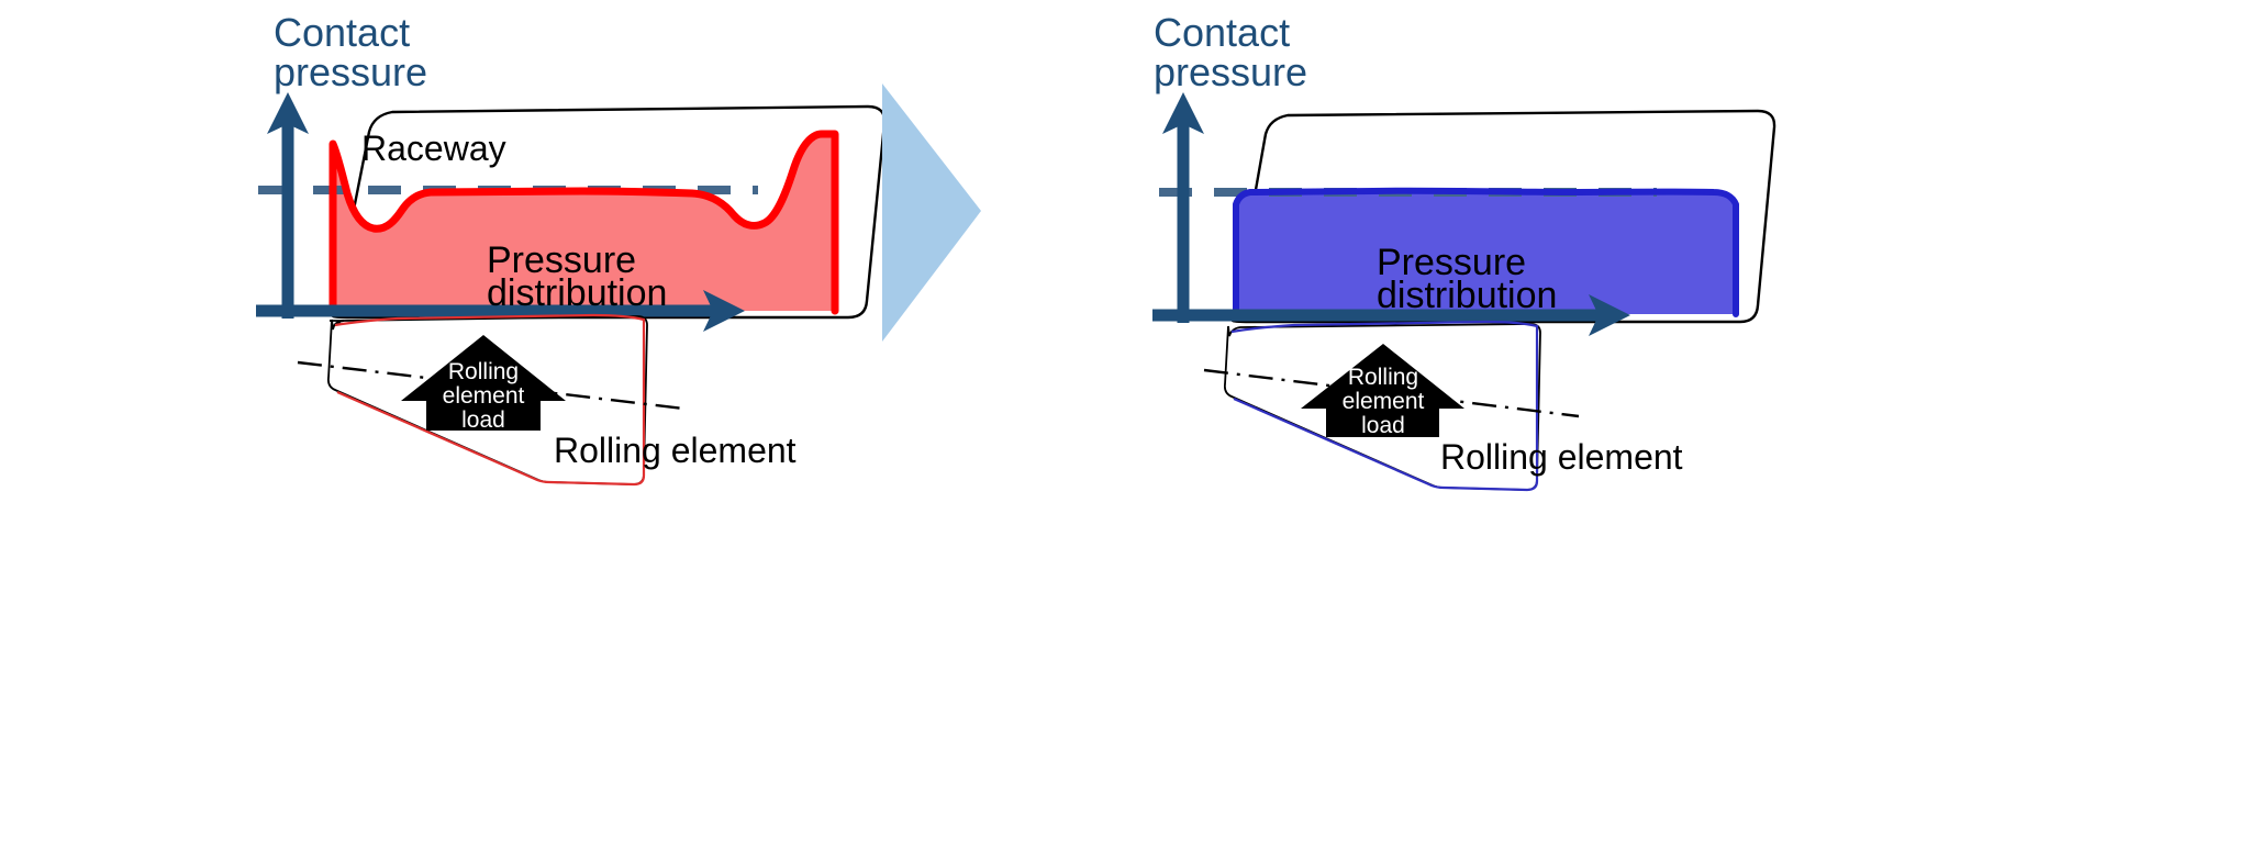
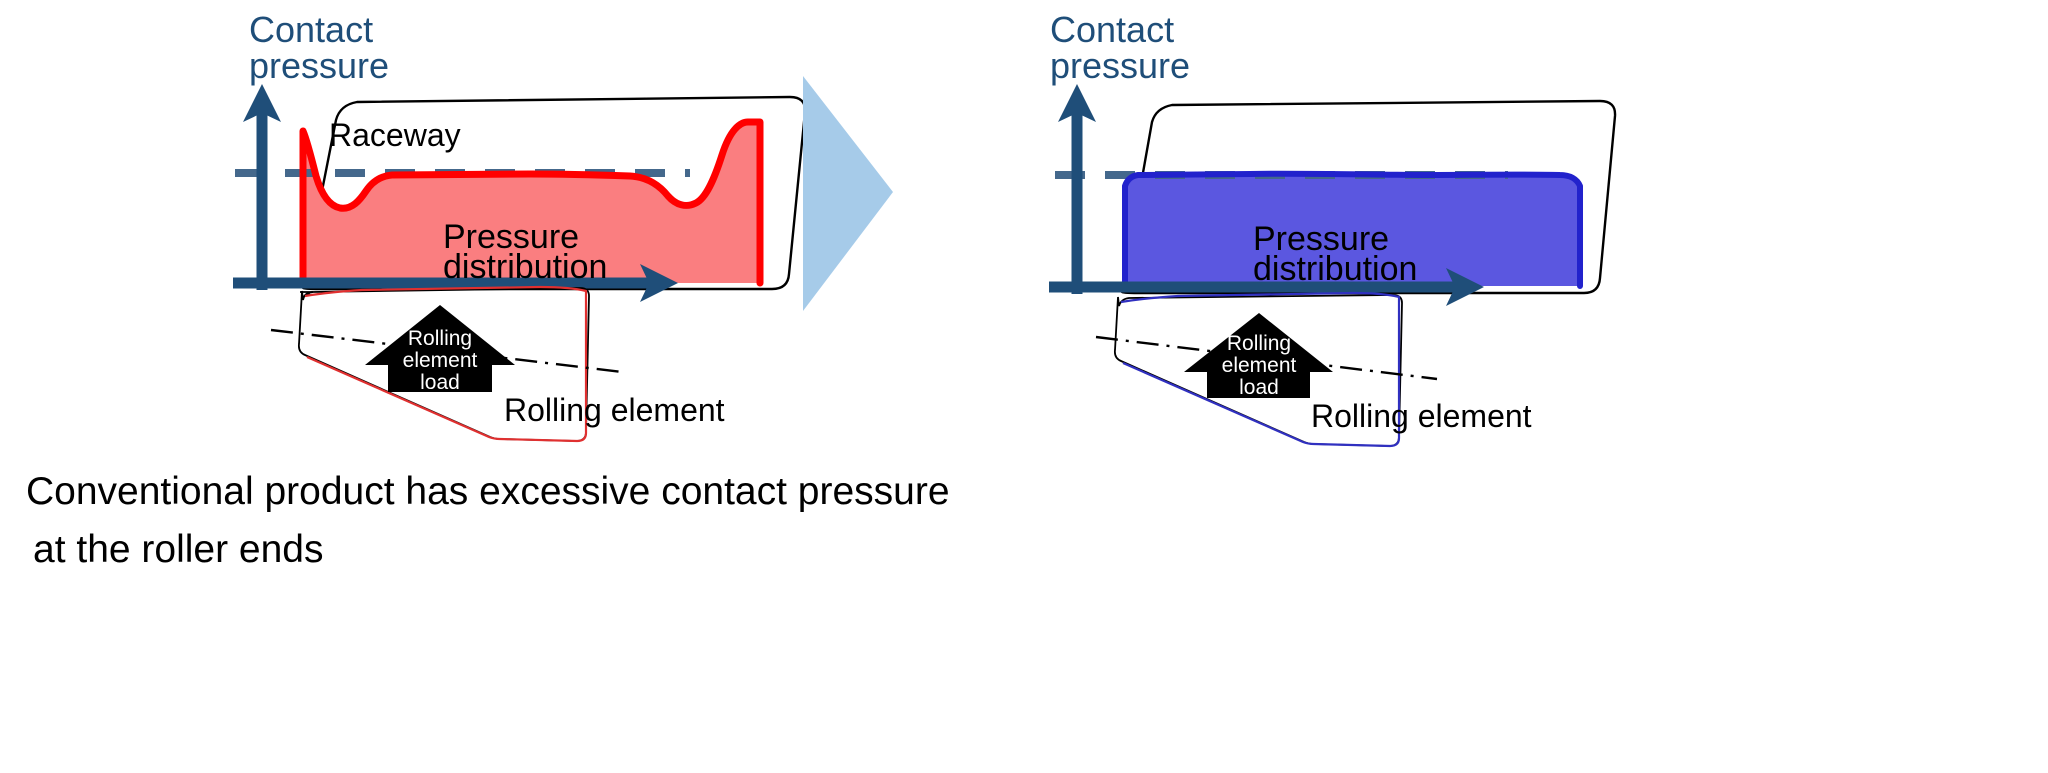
  Contact
  pressure
  Raceway
  Pressure
  distribution
  Rolling
  element
  load
  Rolling element
+ Conventional product has excessive contact pressure
+ at the roller ends
  Contact
  pressure
  Pressure
  distribution
  Rolling
  element
  load
  Rolling element
